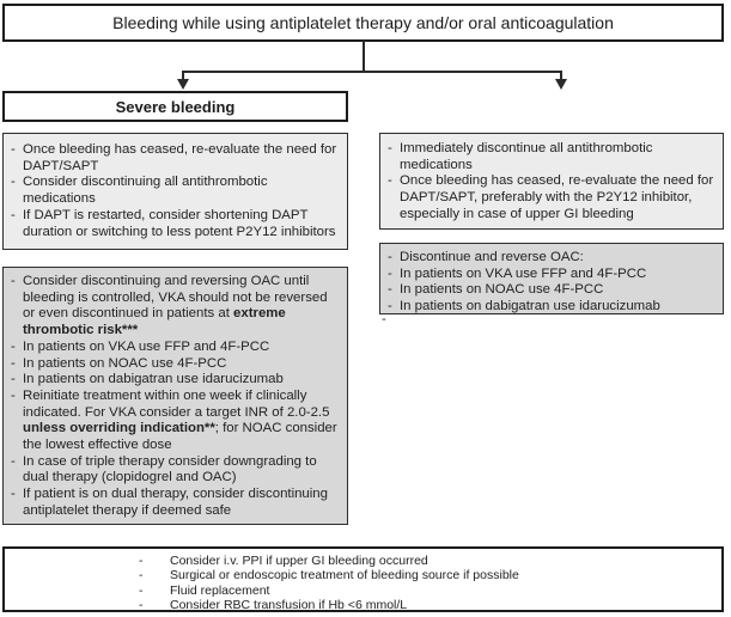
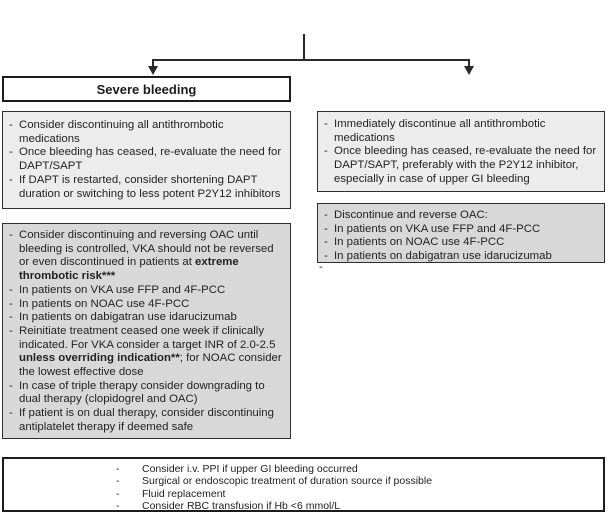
- Bleeding while using antiplatelet therapy and/or oral anticoagulation
  Severe bleeding
  -
- Once bleeding has ceased, re-evaluate the need for DAPT/SAPT
+ Consider discontinuing all antithrombotic medications
  -
- Consider discontinuing all antithrombotic medications
+ Once bleeding has ceased, re-evaluate the need for DAPT/SAPT
  -
  If DAPT is restarted, consider shortening DAPT duration or switching to less potent P2Y12 inhibitors
  -
  Consider discontinuing and reversing OAC until bleeding is controlled, VKA should not be reversed or even discontinued in patients at extreme thrombotic risk***
  -
  In patients on VKA use FFP and 4F-PCC
  -
  In patients on NOAC use 4F-PCC
  -
  In patients on dabigatran use idarucizumab
  -
- Reinitiate treatment within one week if clinically indicated. For VKA consider a target INR of 2.0-2.5 unless overriding indication**; for NOAC consider the lowest effective dose
+ Reinitiate treatment ceased one week if clinically indicated. For VKA consider a target INR of 2.0-2.5 unless overriding indication**; for NOAC consider the lowest effective dose
  -
  In case of triple therapy consider downgrading to dual therapy (clopidogrel and OAC)
  -
  If patient is on dual therapy, consider discontinuing antiplatelet therapy if deemed safe
  -
  Immediately discontinue all antithrombotic medications
  -
  Once bleeding has ceased, re-evaluate the need for DAPT/SAPT, preferably with the P2Y12 inhibitor, especially in case of upper GI bleeding
  -
  Discontinue and reverse OAC:
  -
  In patients on VKA use FFP and 4F-PCC
  -
  In patients on NOAC use 4F-PCC
  -
  In patients on dabigatran use idarucizumab
  -
  -
  Consider i.v. PPI if upper GI bleeding occurred
  -
- Surgical or endoscopic treatment of bleeding source if possible
+ Surgical or endoscopic treatment of duration source if possible
  -
  Fluid replacement
  -
  Consider RBC transfusion if Hb <6 mmol/L
